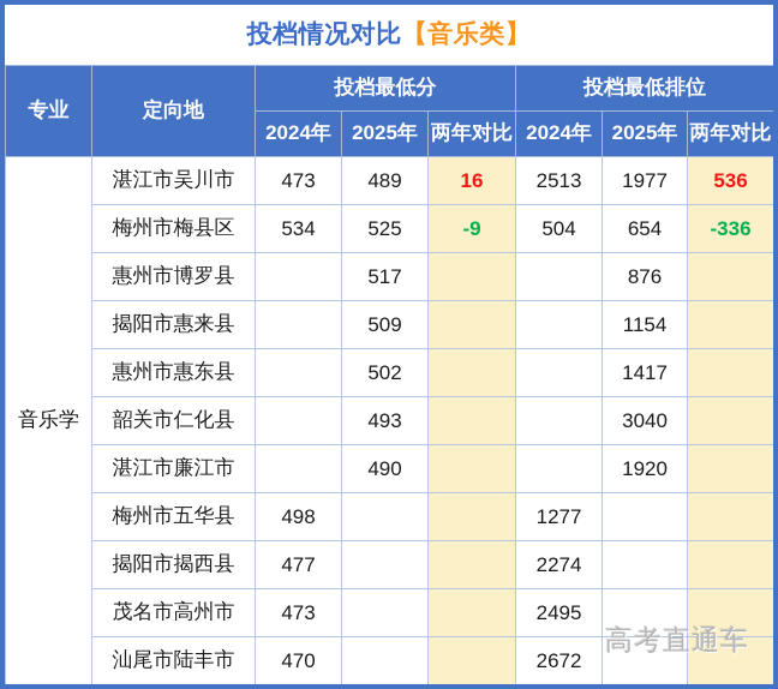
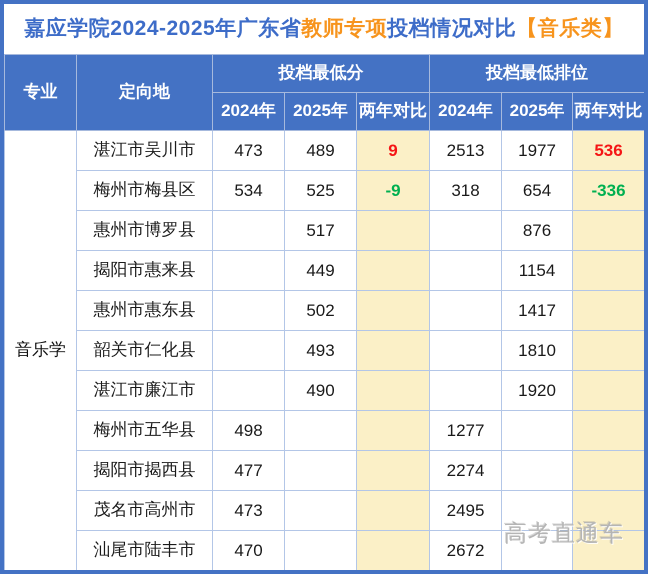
+ 嘉应学院2024-2025年广东省
+ 教师专项
  投档情况对比
  【音乐类】
  专业	定向地	投档最低分	投档最低排位
  2024年	2025年	两年对比	2024年	2025年	两年对比
- 音乐学	湛江市吴川市	473	489	16	2513	1977	536
+ 音乐学	湛江市吴川市	473	489	9	2513	1977	536
- 梅州市梅县区	534	525	-9	504	654	-336
+ 梅州市梅县区	534	525	-9	318	654	-336
  惠州市博罗县		517			876
- 揭阳市惠来县		509			1154
+ 揭阳市惠来县		449			1154
  惠州市惠东县		502			1417
- 韶关市仁化县		493			3040
+ 韶关市仁化县		493			1810
  湛江市廉江市		490			1920
  梅州市五华县	498			1277
  揭阳市揭西县	477			2274
  茂名市高州市	473			2495
  汕尾市陆丰市	470			2672
  高考直通车
